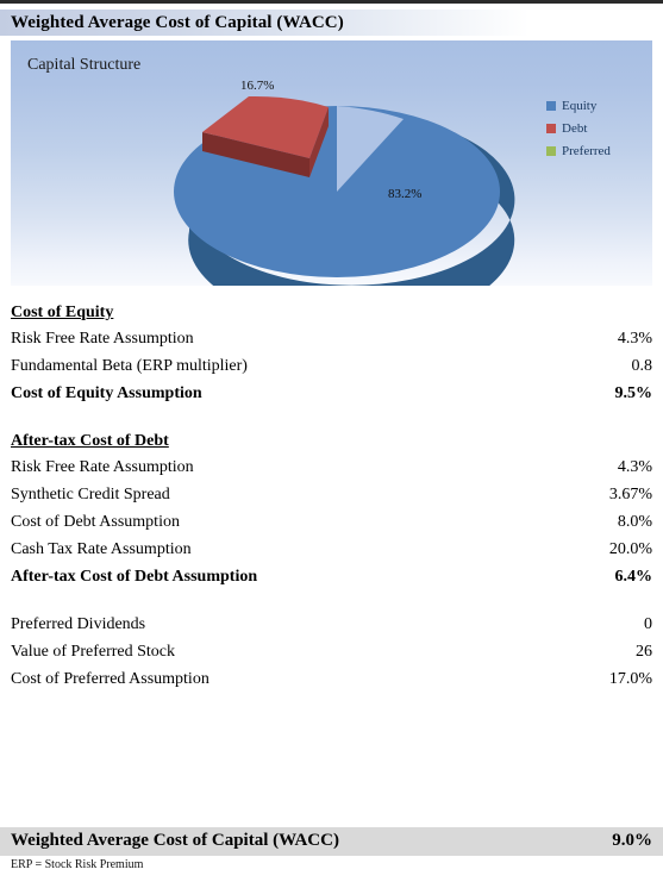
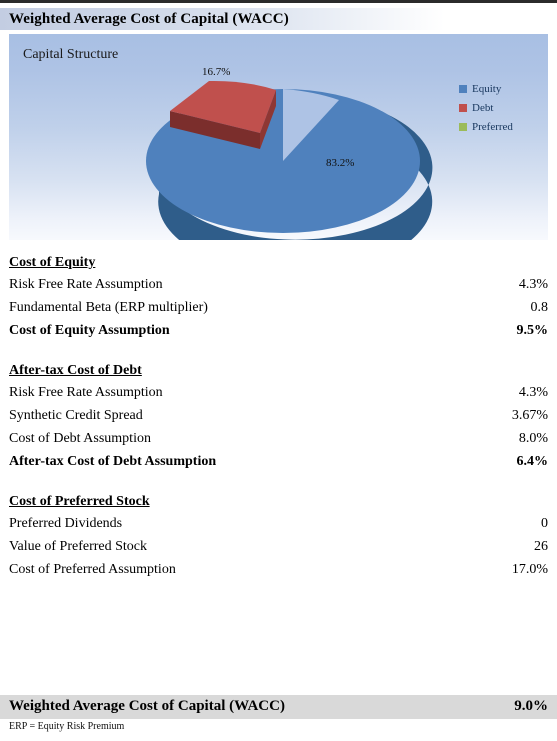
  Weighted Average Cost of Capital (WACC)
  Capital Structure
  16.7%
  83.2%
  Equity
  Debt
  Preferred
  Cost of Equity
  Risk Free Rate Assumption
  4.3%
  Fundamental Beta (ERP multiplier)
  0.8
  Cost of Equity Assumption
  9.5%
  After-tax Cost of Debt
  Risk Free Rate Assumption
  4.3%
  Synthetic Credit Spread
  3.67%
  Cost of Debt Assumption
  8.0%
- Cash Tax Rate Assumption
- 20.0%
  After-tax Cost of Debt Assumption
  6.4%
+ Cost of Preferred Stock
  Preferred Dividends
  0
  Value of Preferred Stock
  26
  Cost of Preferred Assumption
  17.0%
  Weighted Average Cost of Capital (WACC)
  9.0%
- ERP = Stock Risk Premium
+ ERP = Equity Risk Premium
